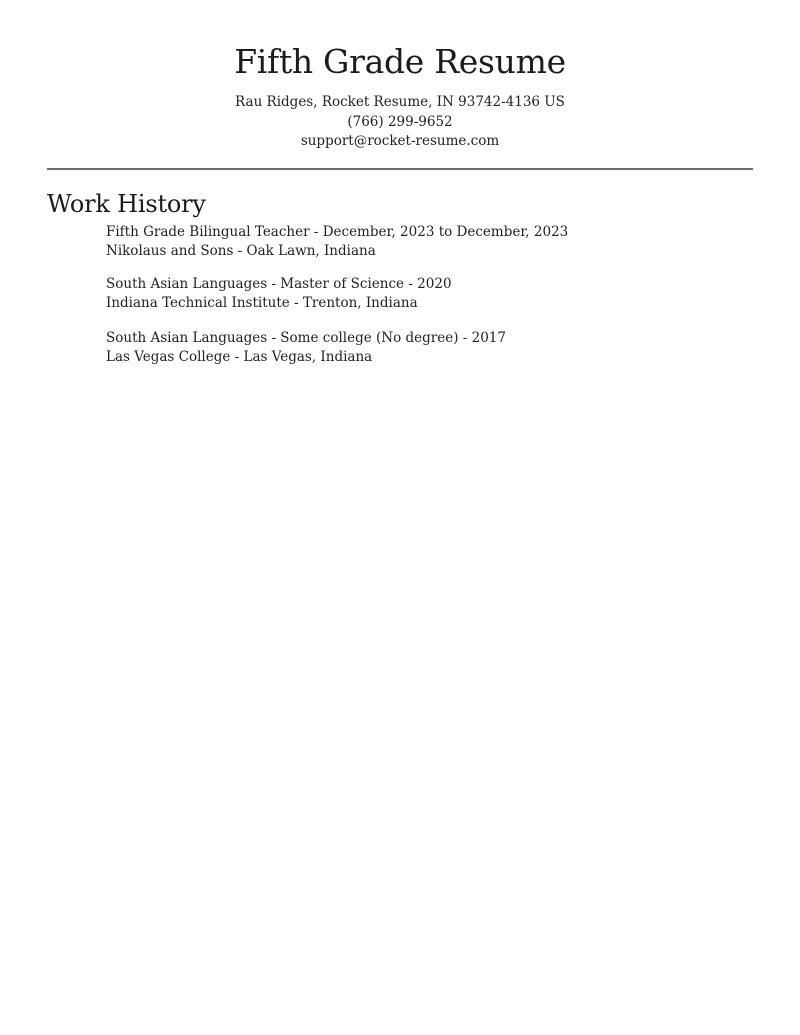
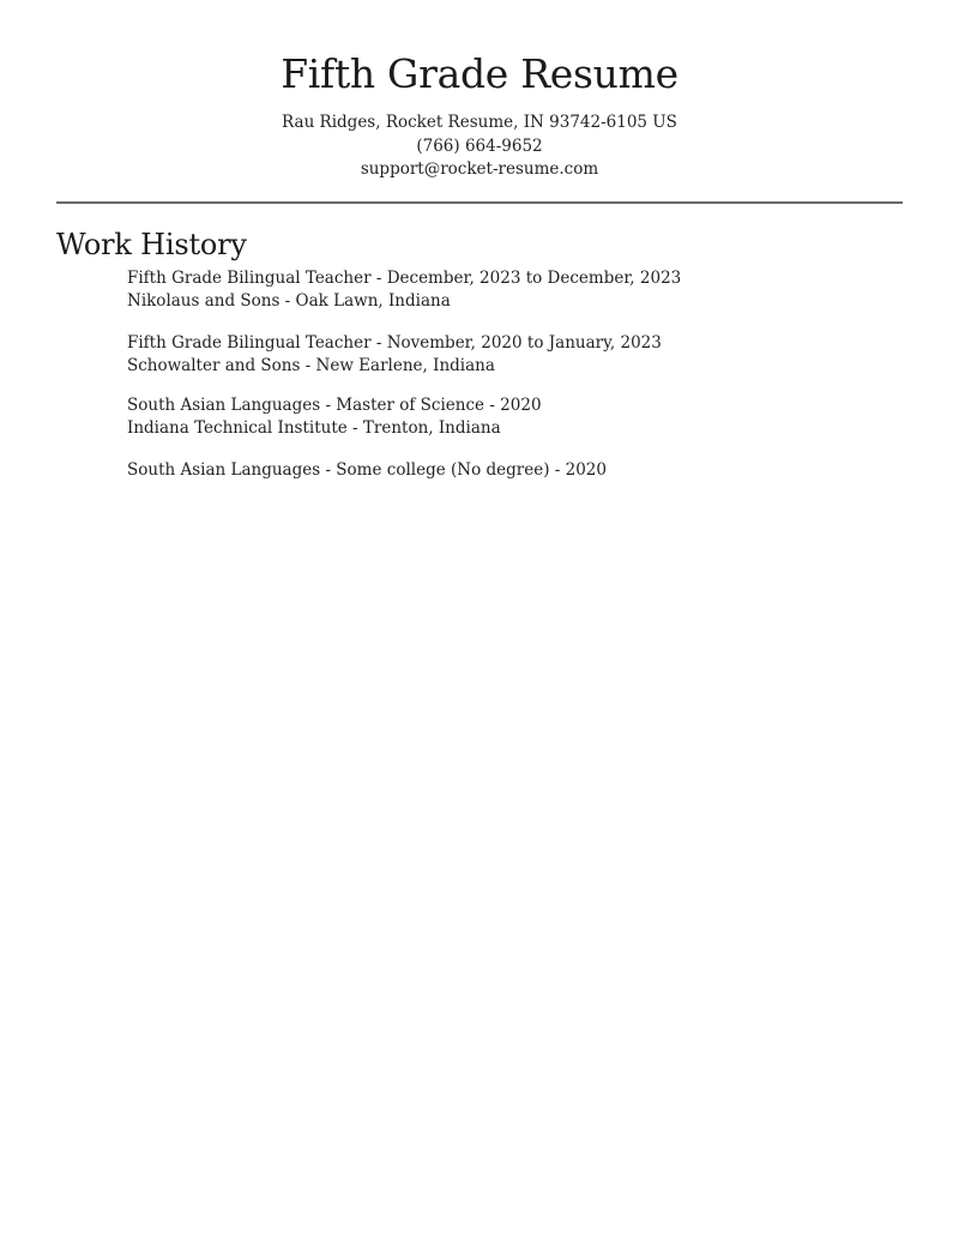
  Fifth Grade Resume
- Rau Ridges, Rocket Resume, IN 93742-4136 US
+ Rau Ridges, Rocket Resume, IN 93742-6105 US
- (766) 299-9652
+ (766) 664-9652
  support@rocket-resume.com
  Work History
  Fifth Grade Bilingual Teacher - December, 2023 to December, 2023
  Nikolaus and Sons - Oak Lawn, Indiana
+ Fifth Grade Bilingual Teacher - November, 2020 to January, 2023
+ Schowalter and Sons - New Earlene, Indiana
  South Asian Languages - Master of Science - 2020
  Indiana Technical Institute - Trenton, Indiana
- South Asian Languages - Some college (No degree) - 2017
+ South Asian Languages - Some college (No degree) - 2020
- Las Vegas College - Las Vegas, Indiana
